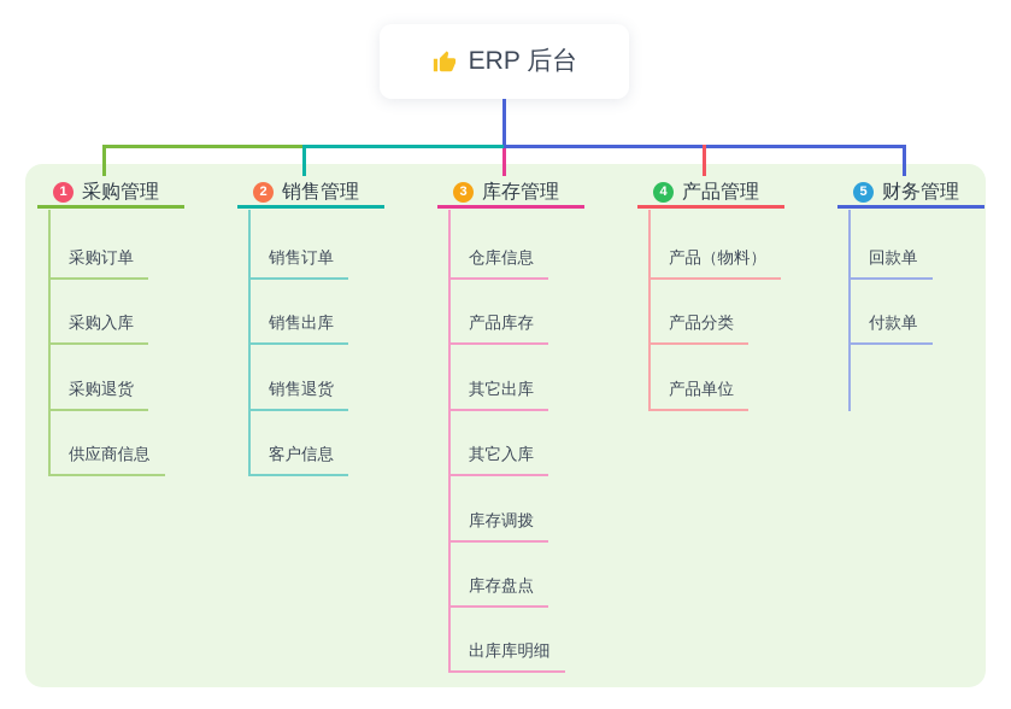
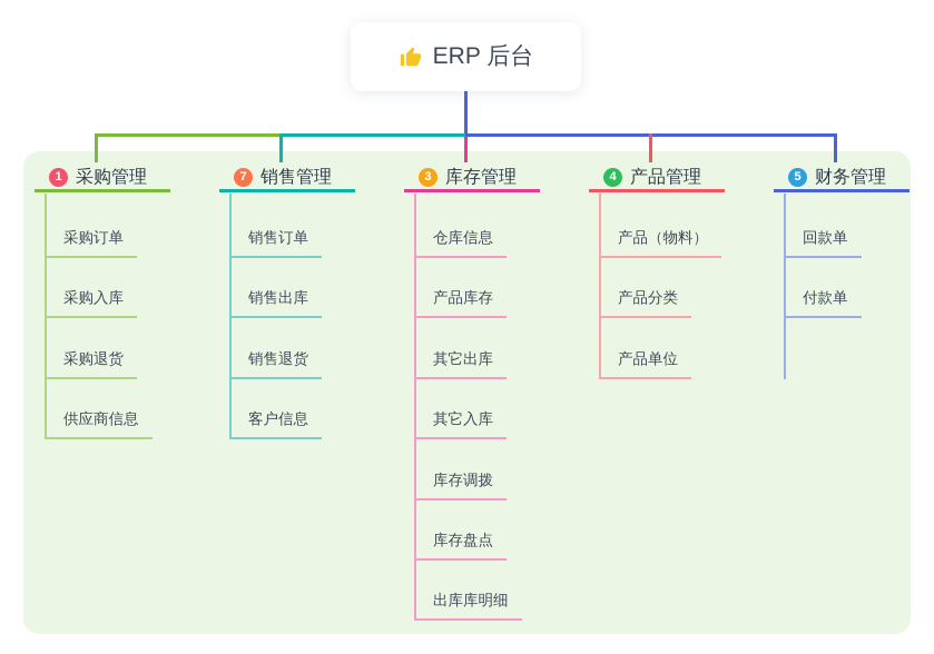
  ERP 后台
  1
  采购管理
  采购订单
  采购入库
  采购退货
  供应商信息
- 2
+ 7
  销售管理
  销售订单
  销售出库
  销售退货
  客户信息
  3
  库存管理
  仓库信息
  产品库存
  其它出库
  其它入库
  库存调拨
  库存盘点
  出库库明细
  4
  产品管理
  产品（物料）
  产品分类
  产品单位
  5
  财务管理
  回款单
  付款单
